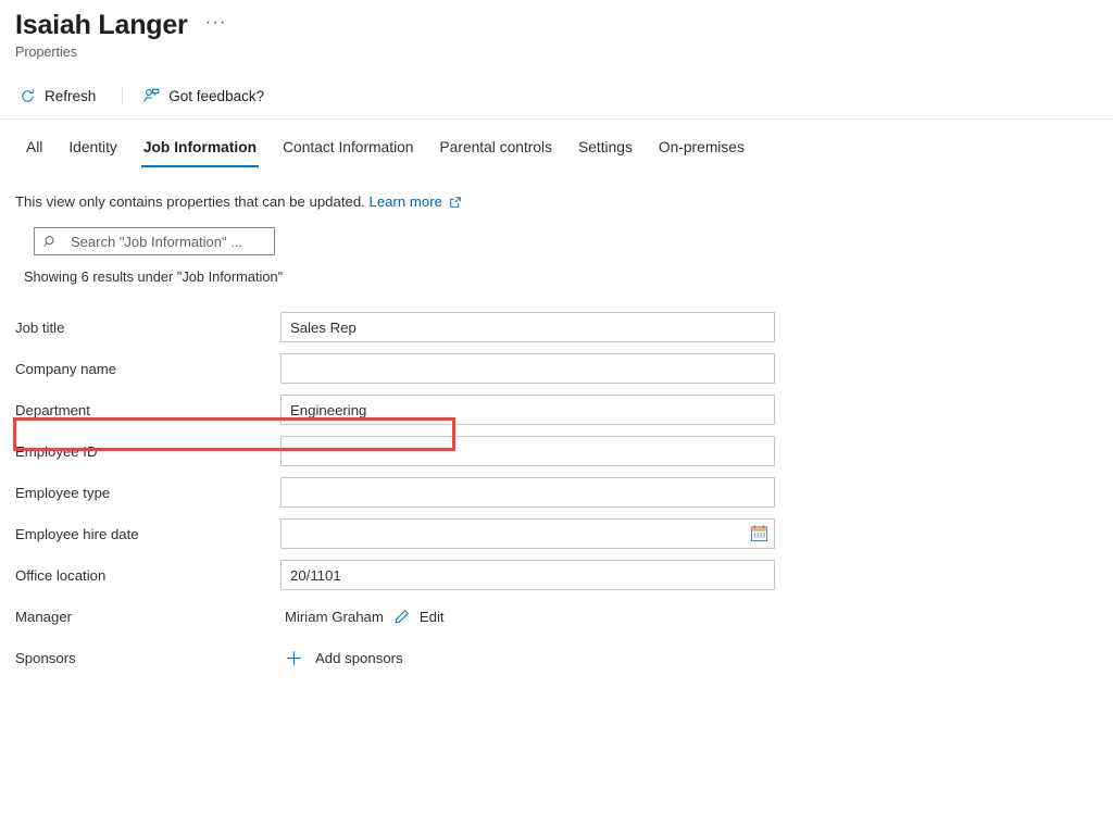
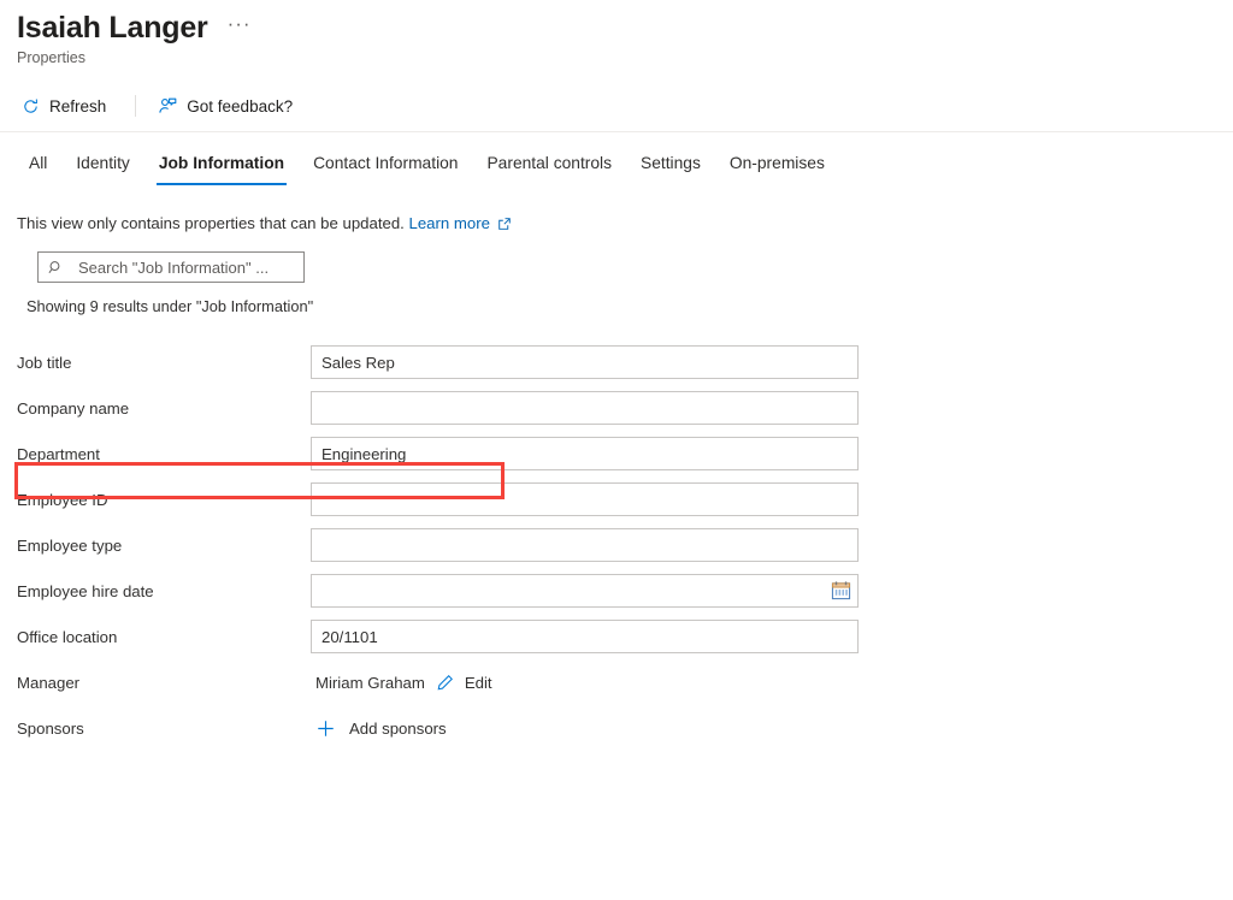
  Isaiah Langer
  ···
  Properties
  Refresh
  Got feedback?
  All
  Identity
  Job Information
  Contact Information
  Parental controls
  Settings
  On-premises
  This view only contains properties that can be updated.
  Learn more
  Search "Job Information" ...
- Showing 6 results under "Job Information"
+ Showing 9 results under "Job Information"
  Job title
  Sales Rep
  Company name
  Department
  Engineering
  Employee ID
  Employee type
  Employee hire date
  Office location
  20/1101
  Manager
  Miriam Graham
  Edit
  Sponsors
  Add sponsors
